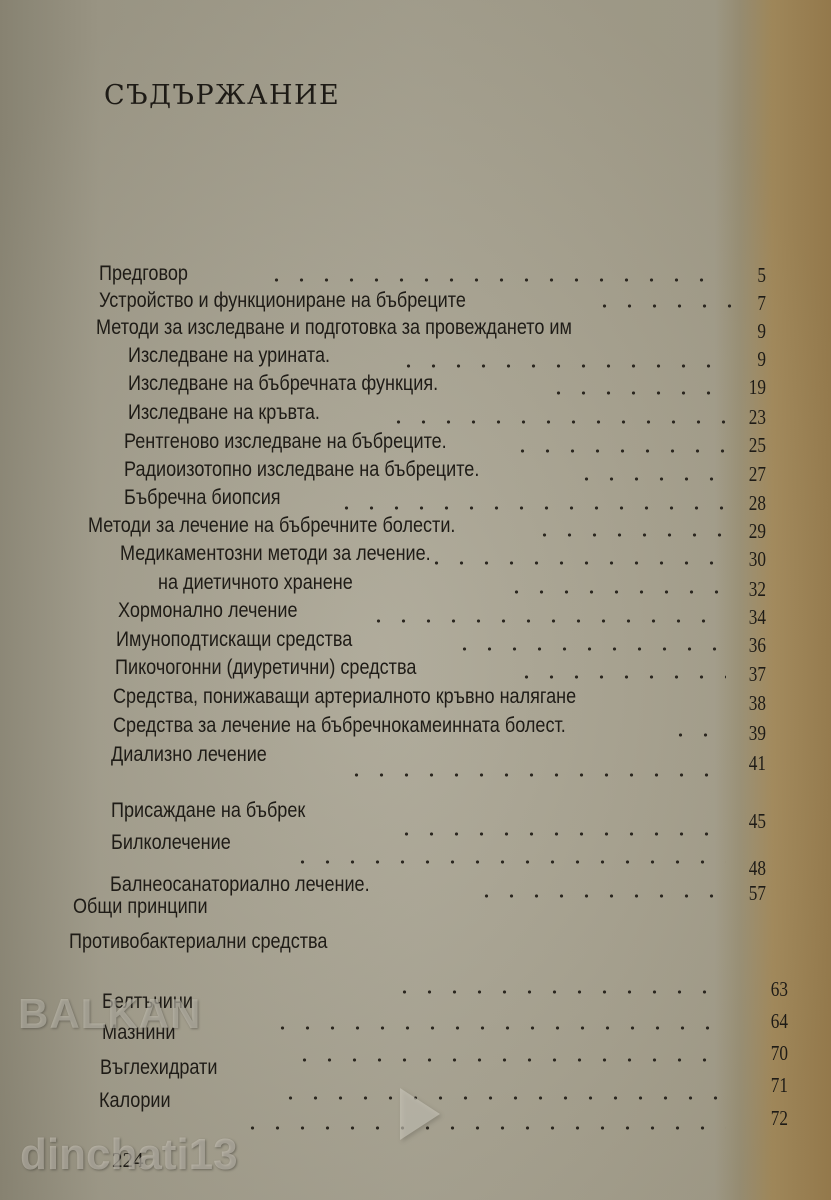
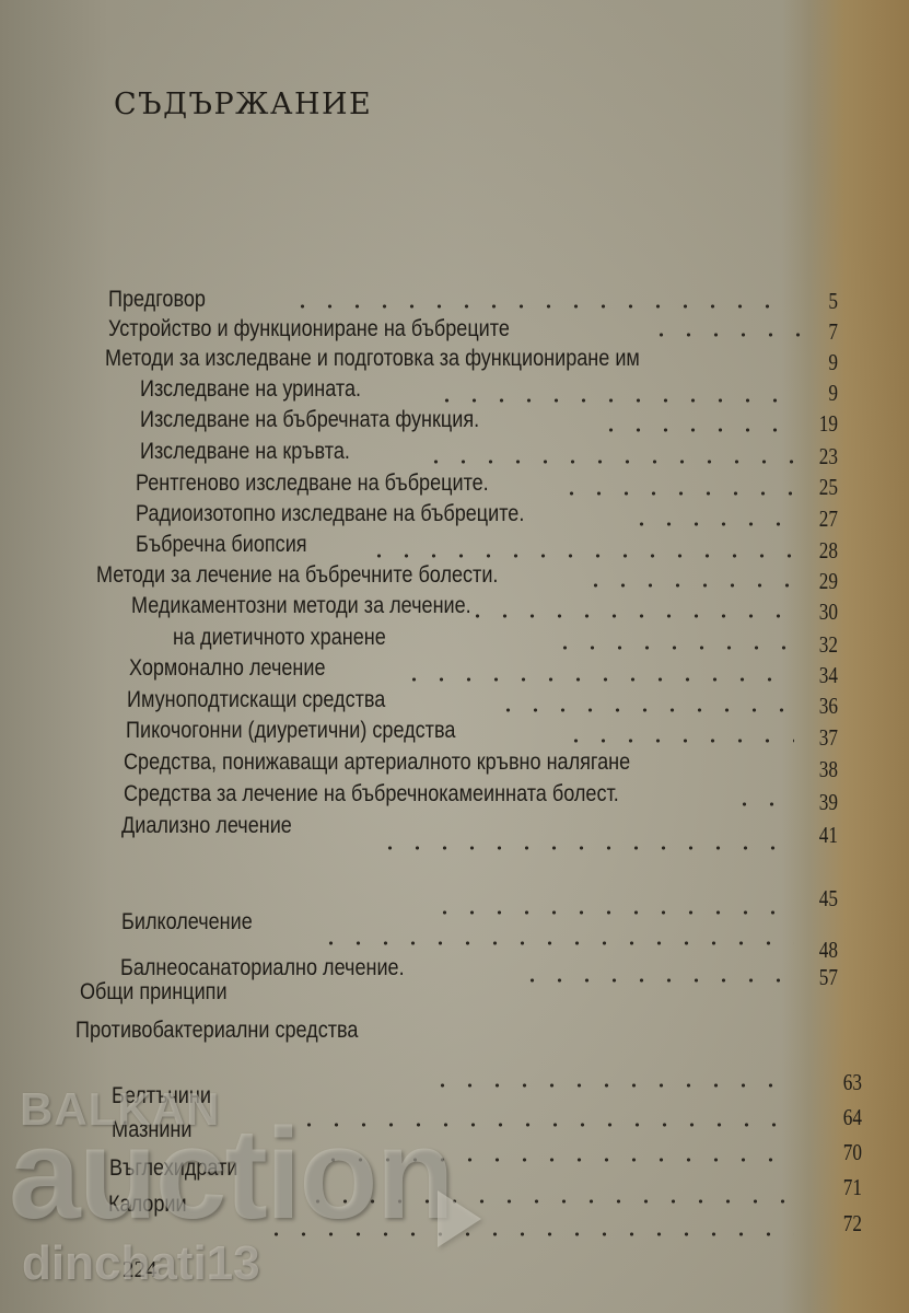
  СЪДЪРЖАНИЕ
  Предговор
  5
  Устройство и функциониране на бъбреците
  7
- Методи за изследване и подготовка за провеждането им
+ Методи за изследване и подготовка за функциониране им
  9
  Изследване на урината.
  9
  Изследване на бъбречната функция.
  19
  Изследване на кръвта.
  23
  Рентгеново изследване на бъбреците.
  25
  Радиоизотопно изследване на бъбреците.
  27
  Бъбречна биопсия
  28
  Методи за лечение на бъбречните болести.
  29
  Медикаментозни методи за лечение.
  30
  на диетичното хранене
  32
  Хормонално лечение
  34
  Имуноподтискащи средства
  36
  Пикочогонни (диуретични) средства
  37
  Средства, понижаващи артериалното кръвно налягане
  38
  Средства за лечение на бъбречнокамеинната болест.
  39
  Диализно лечение
  41
- Присаждане на бъбрек
  45
  Билколечение
  48
  Балнеосанаториално лечение.
  57
  Общи принципи
  Противобактериални средства
  63
  Белтъчини
  64
  Мазнини
  70
  Въглехидрати
  71
  Калории
  72
  224
  BALKAN
+ auction
  dinchati13
